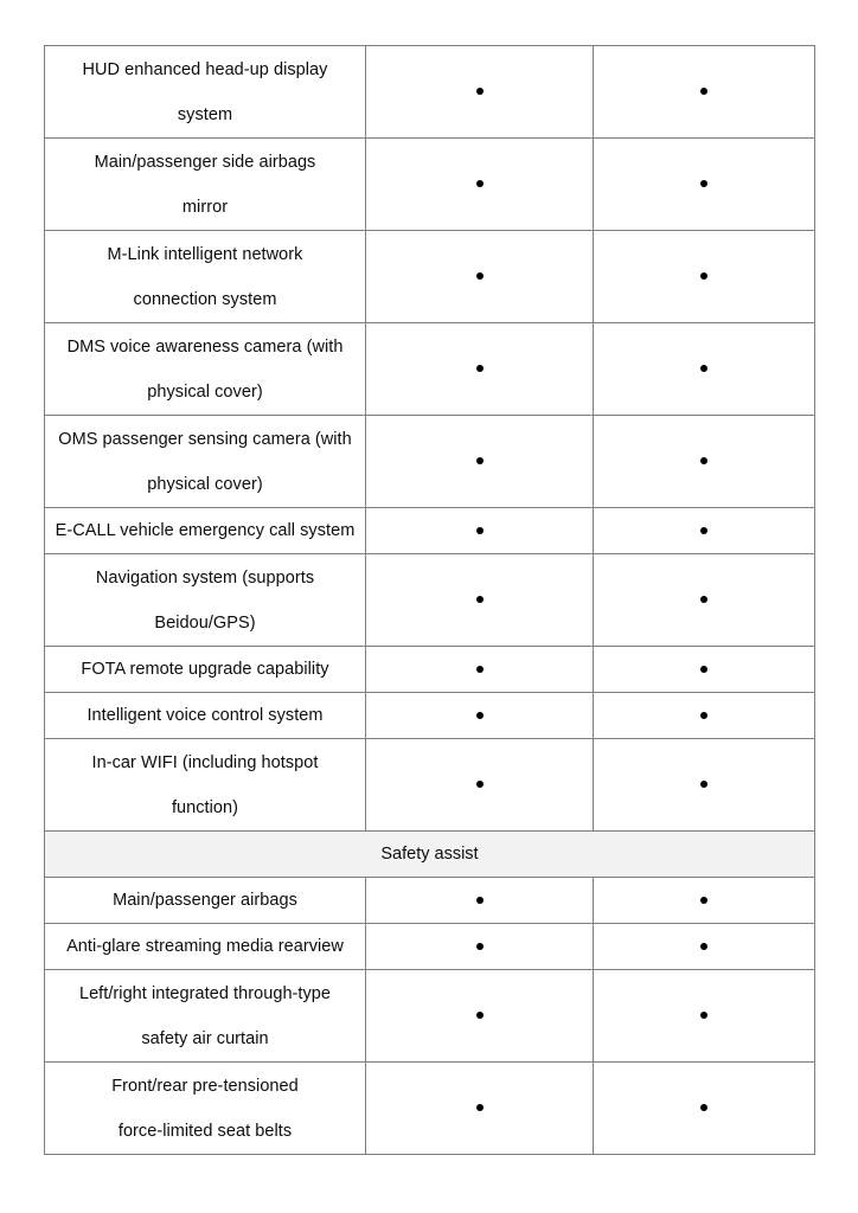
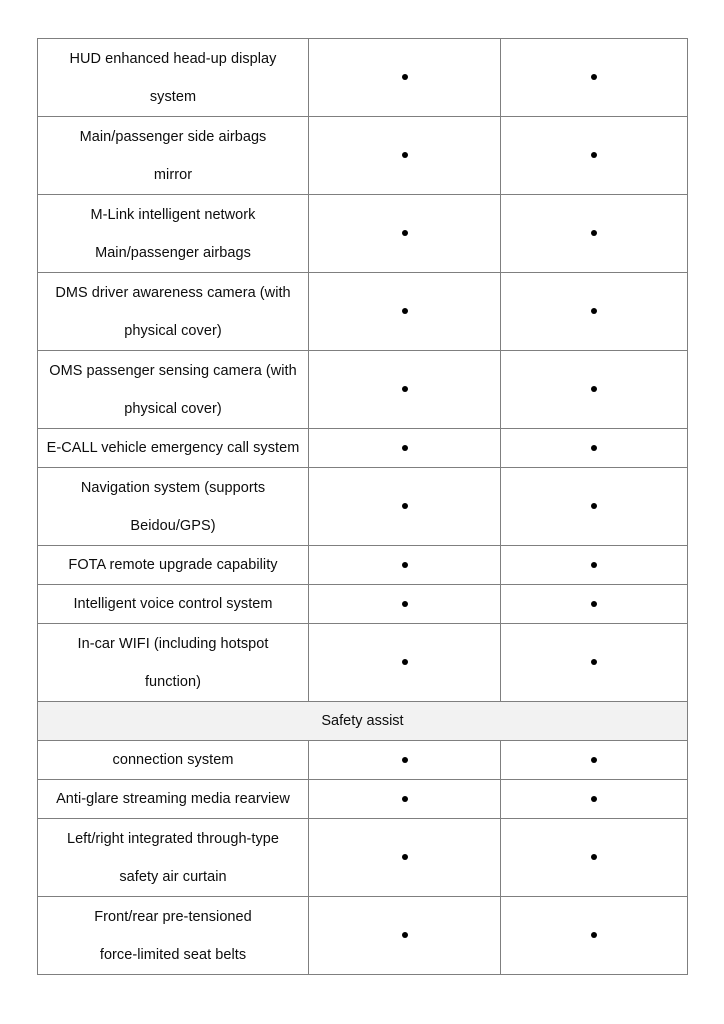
  HUD enhanced head-up displaysystem
  Main/passenger side airbagsmirror
- M-Link intelligent networkconnection system
+ M-Link intelligent networkMain/passenger airbags
- DMS voice awareness camera (withphysical cover)
+ DMS driver awareness camera (withphysical cover)
  OMS passenger sensing camera (withphysical cover)
  E-CALL vehicle emergency call system
  Navigation system (supportsBeidou/GPS)
  FOTA remote upgrade capability
  Intelligent voice control system
  In-car WIFI (including hotspotfunction)
  Safety assist
- Main/passenger airbags
+ connection system
  Anti-glare streaming media rearview
  Left/right integrated through-typesafety air curtain
  Front/rear pre-tensionedforce-limited seat belts
